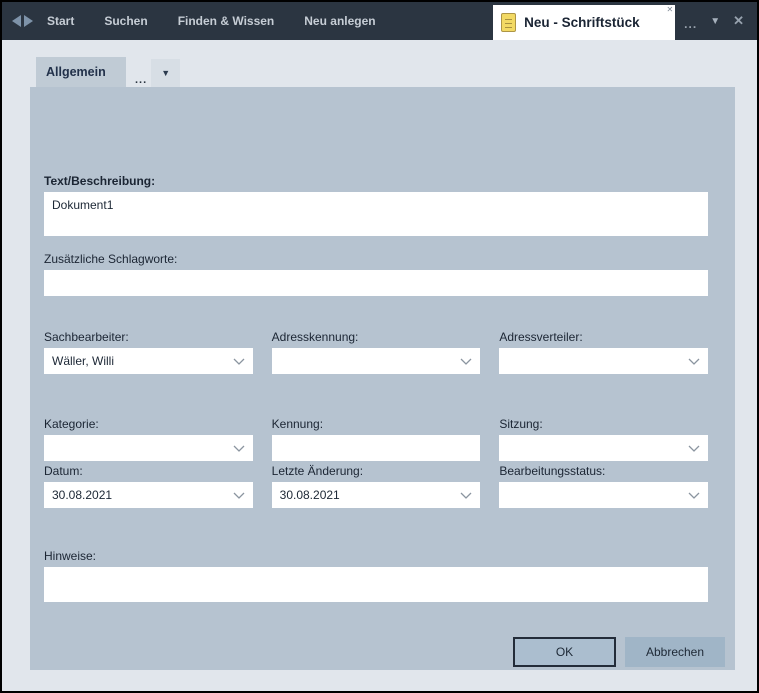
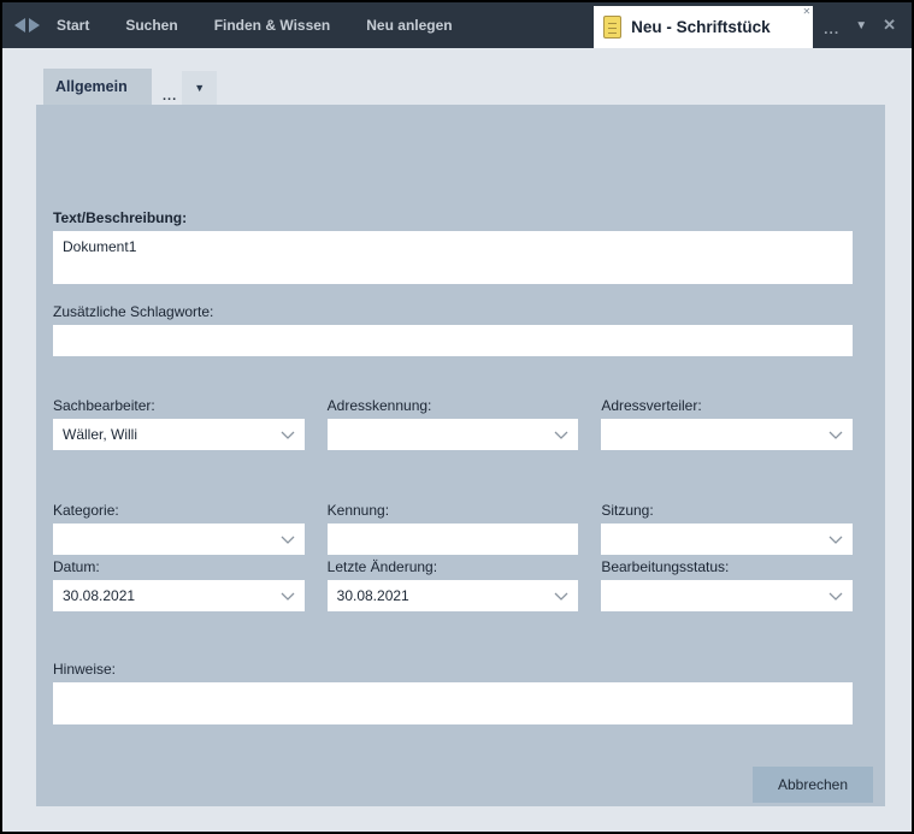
  Start
  Suchen
  Finden & Wissen
  Neu anlegen
  Neu - Schriftstück
  ✕
  ...
  ▼
  ✕
  Allgemein
  ...
  ▼
  Text/Beschreibung:
  Dokument1
  Zusätzliche Schlagworte:
  Sachbearbeiter:
  Wäller, Willi
  Adresskennung:
  Adressverteiler:
  Kategorie:
  Kennung:
  Sitzung:
  Datum:
  30.08.2021
  Letzte Änderung:
  30.08.2021
  Bearbeitungsstatus:
  Hinweise:
- OK
  Abbrechen
